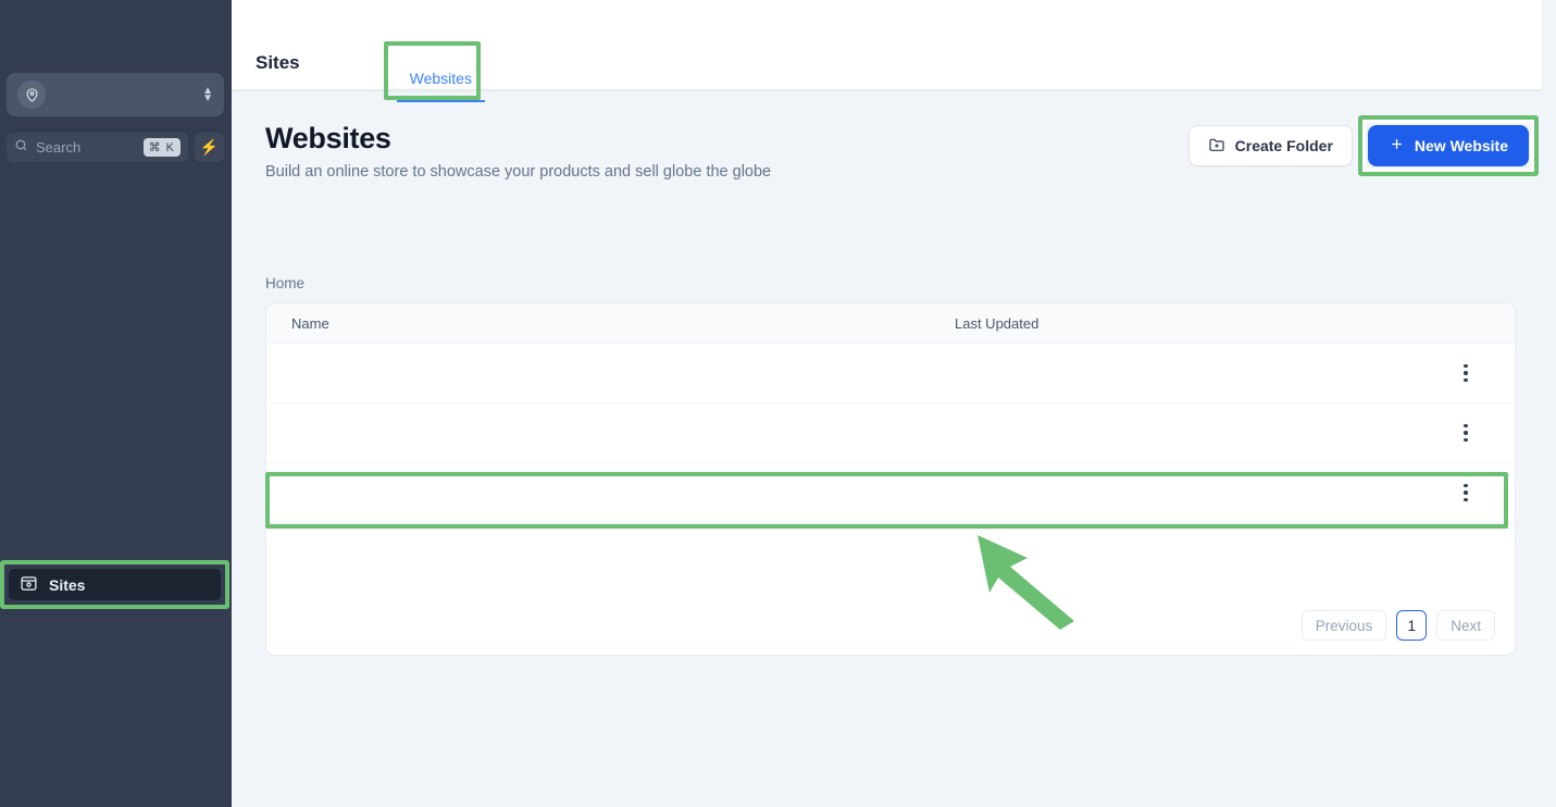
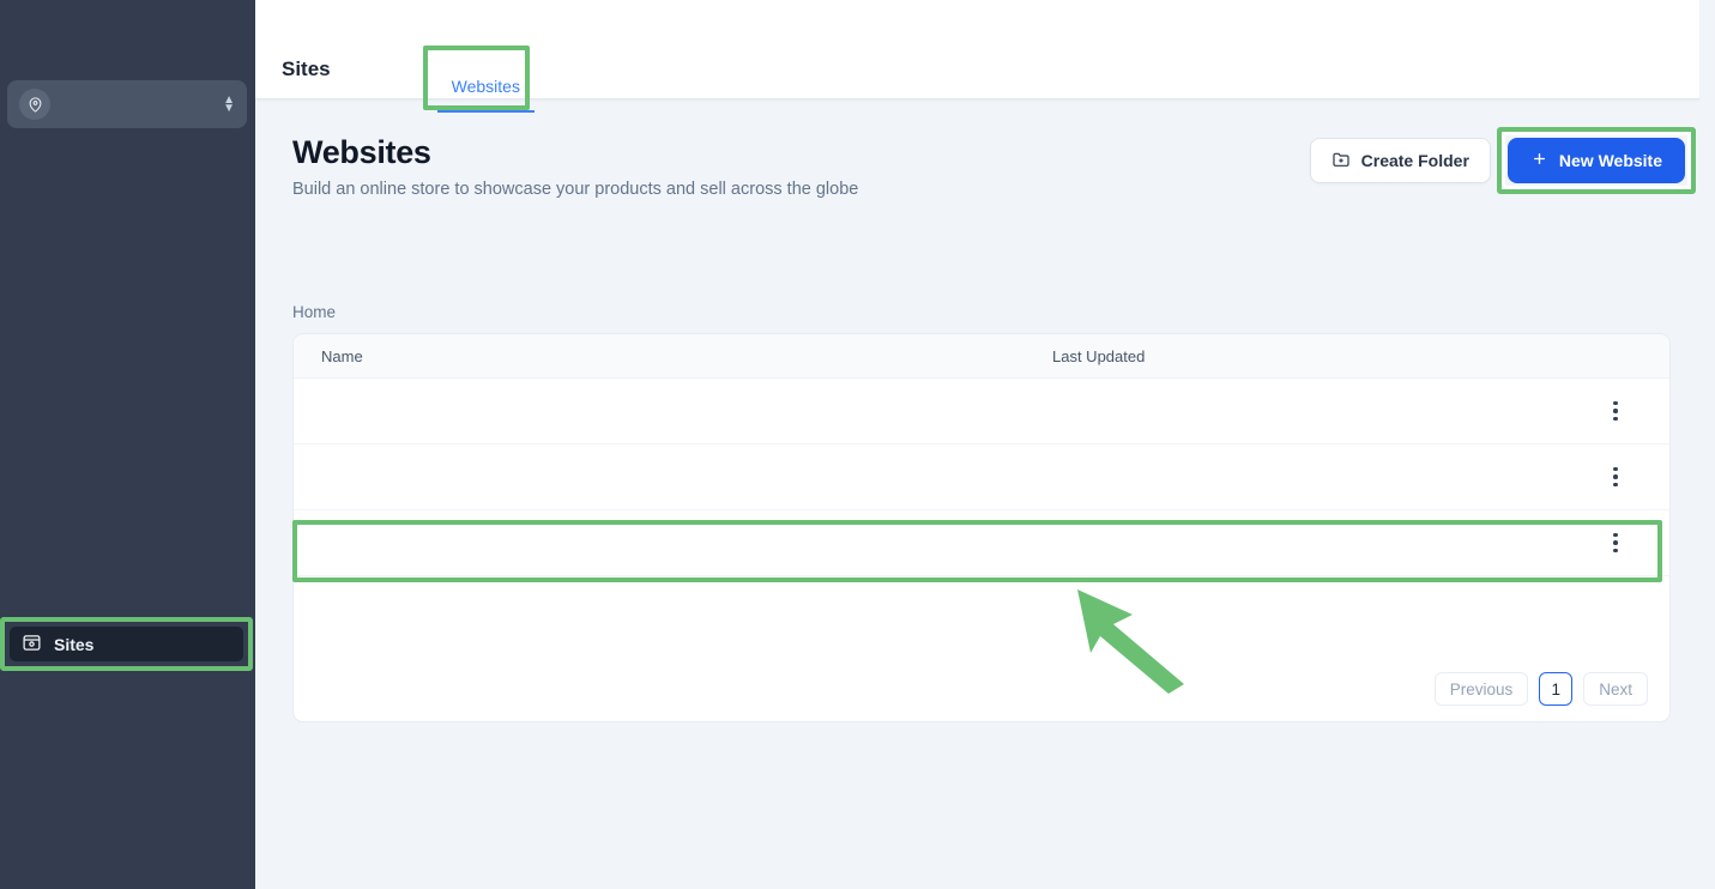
  ▲
  ▼
- Search
- ⌘ K
- ⚡
  Sites
  Sites
  Websites
  Websites
- Build an online store to showcase your products and sell globe the globe
+ Build an online store to showcase your products and sell across the globe
  Create Folder
  New Website
  Home
  Name
  Last Updated
  Previous
  1
  Next
